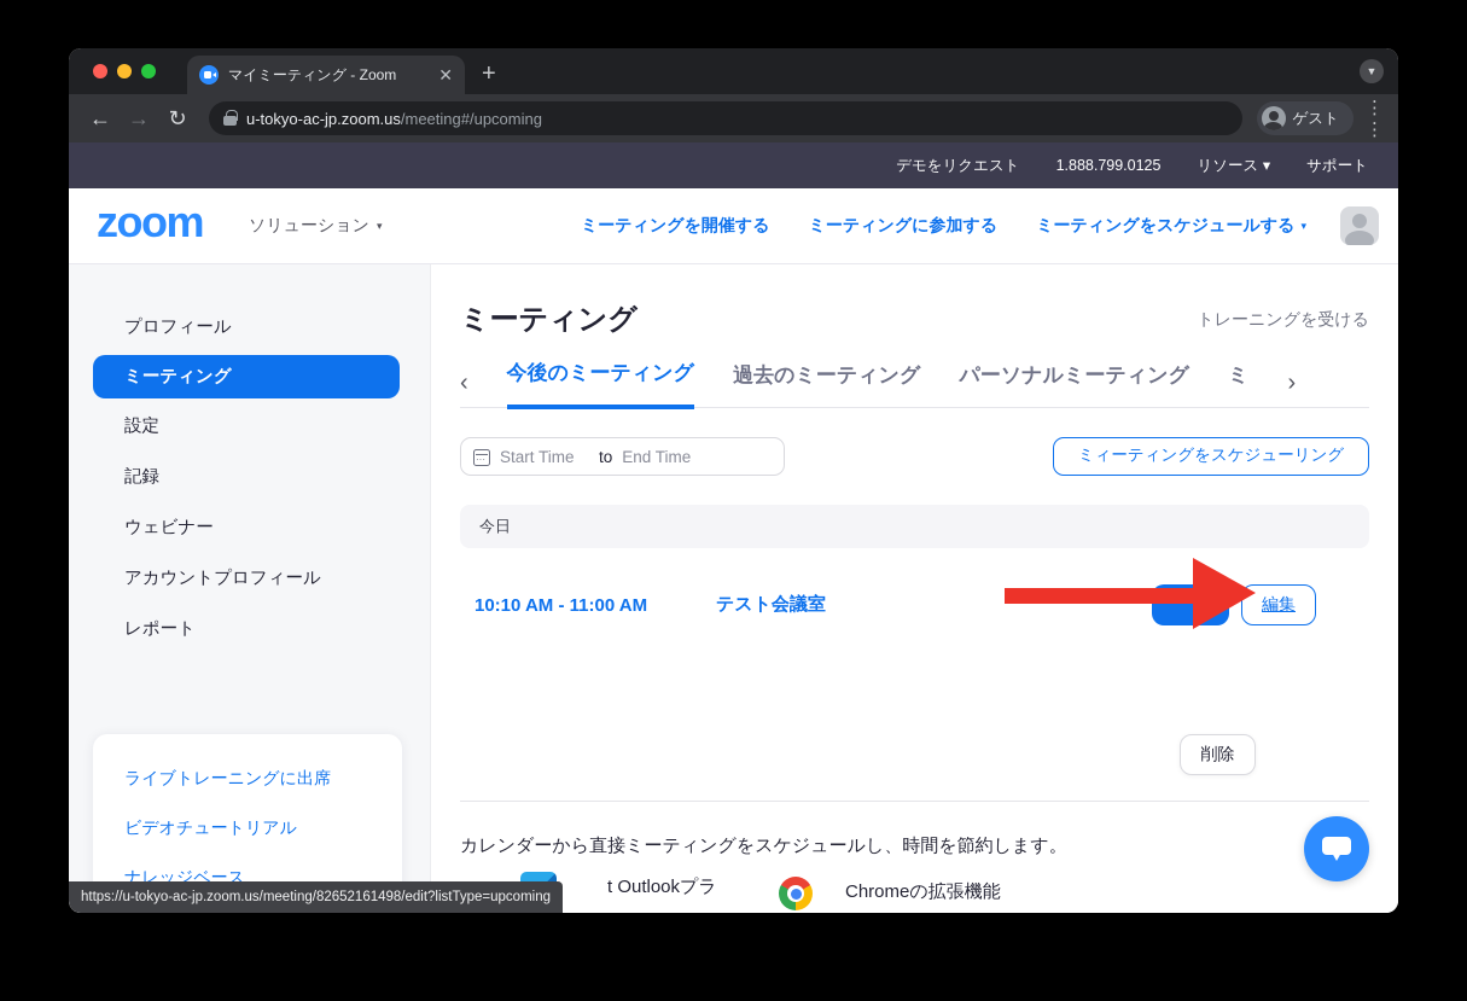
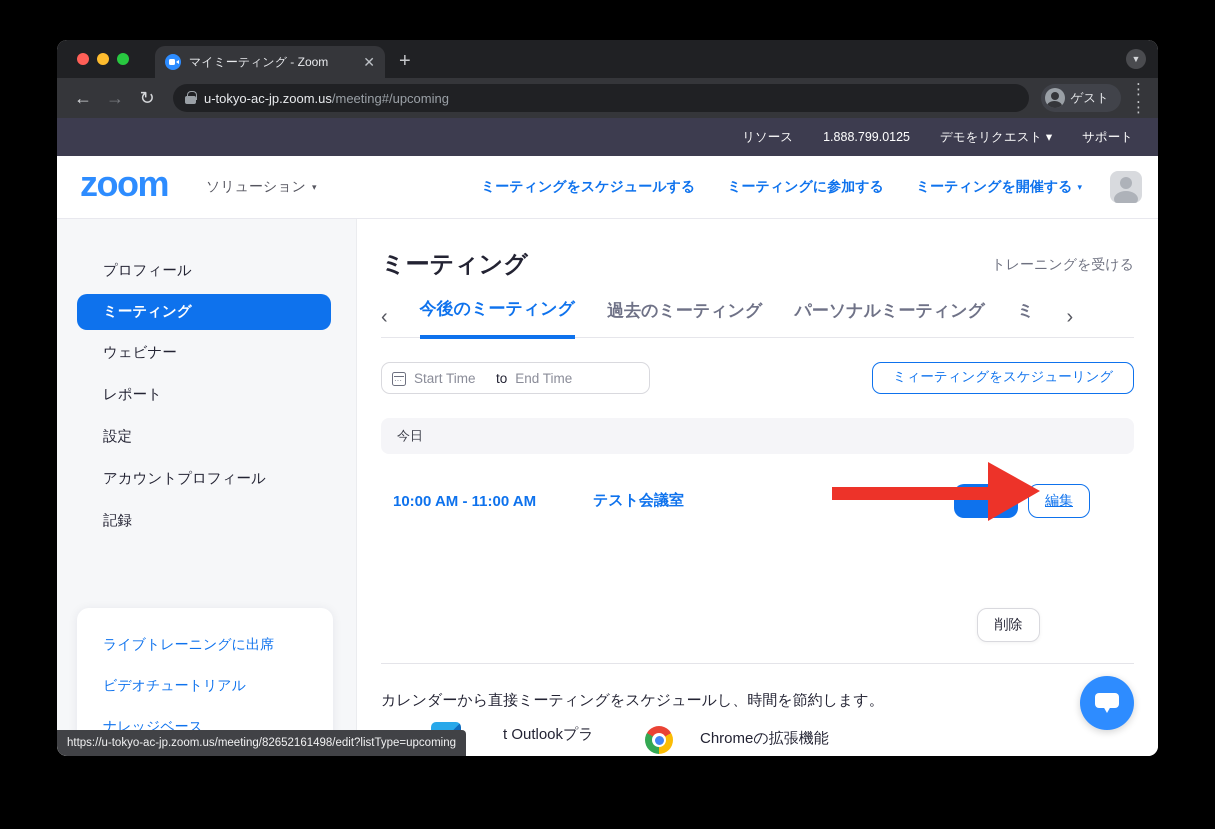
  マイミーティング - Zoom
  ✕
  +
  ▼
  ←
  →
  ↻
  u-tokyo-ac-jp.zoom.us/meeting#/upcoming
  ゲスト
  ⋮
  ⋮
- デモをリクエスト
+ リソース
  1.888.799.0125
- リソース ▾
+ デモをリクエスト ▾
  サポート
  zoom
  ソリューション
  ▾
- ミーティングを開催する
+ ミーティングをスケジュールする
  ミーティングに参加する
- ミーティングをスケジュールする
+ ミーティングを開催する
  ▾
  プロフィール
  ミーティング
- 設定
+ ウェビナー
- 記録
+ レポート
- ウェビナー
+ 設定
  アカウントプロフィール
- レポート
+ 記録
  ライブトレーニングに出席
  ビデオチュートリアル
  ナレッジベース
  ミーティング
  トレーニングを受ける
  ‹
  今後のミーティング
  過去のミーティング
  パーソナルミーティング
  ミ
  ›
  Start Time
  to
  End Time
  ミィーティングをスケジューリング
  今日
- 10:10 AM - 11:00 AM
+ 10:00 AM - 11:00 AM
  テスト会議室
  編集
  カレンダーから直接ミーティングをスケジュールし、時間を節約します。
  削除
  t Outlookプラ
  Chromeの拡張機能
  https://u-tokyo-ac-jp.zoom.us/meeting/82652161498/edit?listType=upcoming
